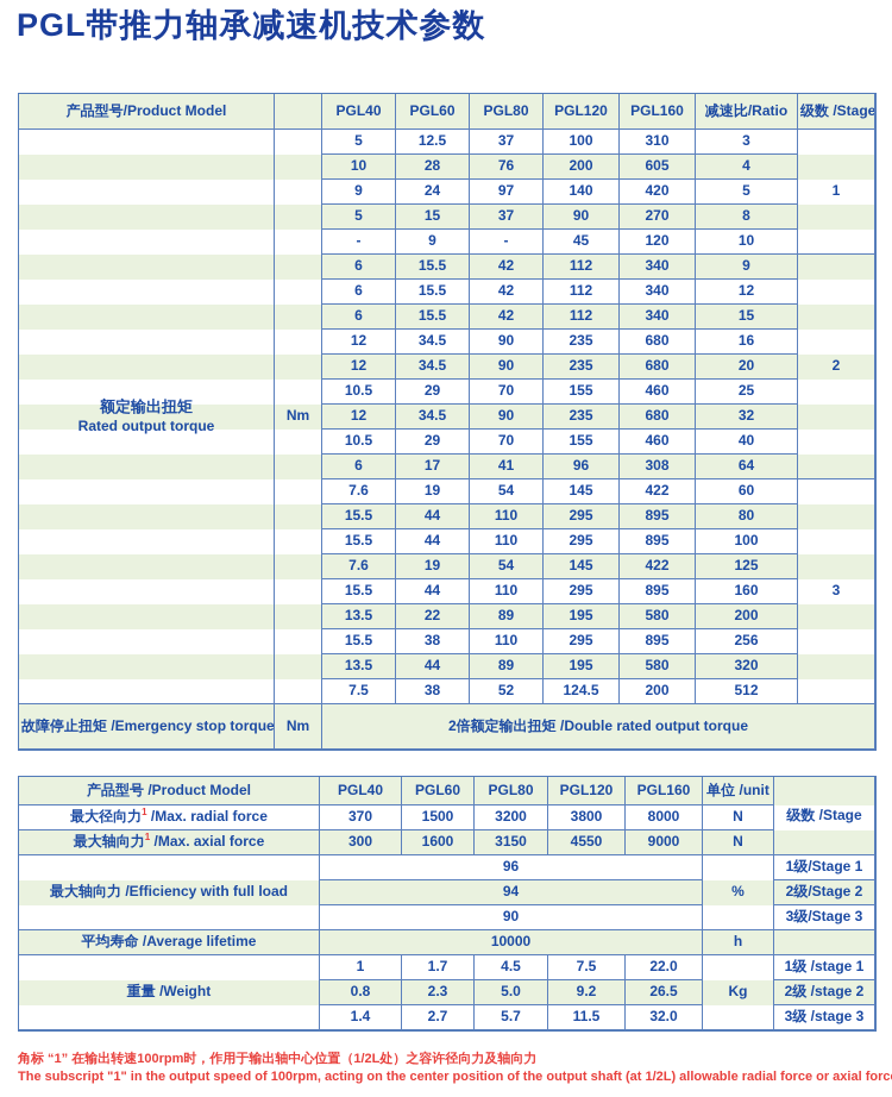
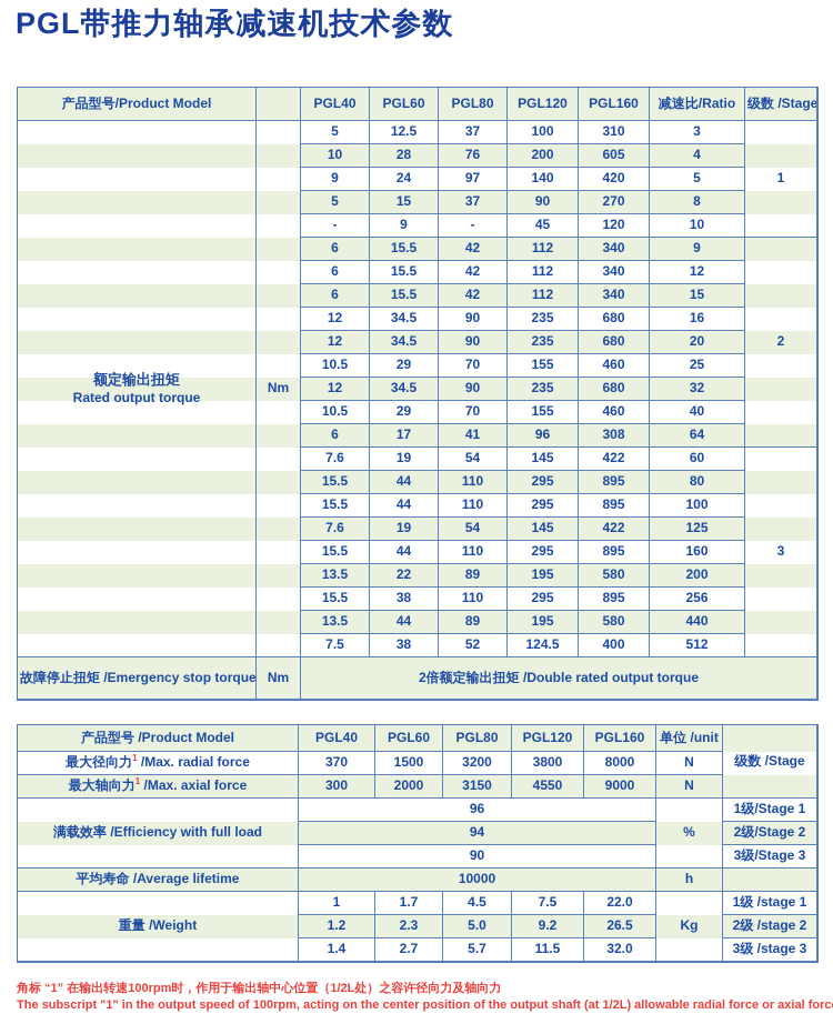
  PGL带推力轴承减速机技术参数
  产品型号/Product Model		PGL40	PGL60	PGL80	PGL120	PGL160	减速比/Ratio	级数 /Stage
  额定输出扭矩Rated output torque	Nm	5	12.5	37	100	310	3	1
  10	28	76	200	605	4
  9	24	97	140	420	5
  5	15	37	90	270	8
  -	9	-	45	120	10
  6	15.5	42	112	340	9	2
  6	15.5	42	112	340	12
  6	15.5	42	112	340	15
  12	34.5	90	235	680	16
  12	34.5	90	235	680	20
  10.5	29	70	155	460	25
  12	34.5	90	235	680	32
  10.5	29	70	155	460	40
  6	17	41	96	308	64
  7.6	19	54	145	422	60	3
  15.5	44	110	295	895	80
  15.5	44	110	295	895	100
  7.6	19	54	145	422	125
  15.5	44	110	295	895	160
  13.5	22	89	195	580	200
  15.5	38	110	295	895	256
- 13.5	44	89	195	580	320
+ 13.5	44	89	195	580	440
- 7.5	38	52	124.5	200	512
+ 7.5	38	52	124.5	400	512
  故障停止扭矩 /Emergency stop torque	Nm	2倍额定输出扭矩 /Double rated output torque
  产品型号 /Product Model	PGL40	PGL60	PGL80	PGL120	PGL160	单位 /unit	级数 /Stage
  最大径向力1 /Max. radial force	370	1500	3200	3800	8000	N
- 最大轴向力1 /Max. axial force	300	1600	3150	4550	9000	N
+ 最大轴向力1 /Max. axial force	300	2000	3150	4550	9000	N
- 最大轴向力 /Efficiency with full load	96	%	1级/Stage 1
+ 满载效率 /Efficiency with full load	96	%	1级/Stage 1
  94	2级/Stage 2
  90	3级/Stage 3
  平均寿命 /Average lifetime	10000	h
  重量 /Weight	1	1.7	4.5	7.5	22.0	Kg	1级 /stage 1
- 0.8	2.3	5.0	9.2	26.5	2级 /stage 2
+ 1.2	2.3	5.0	9.2	26.5	2级 /stage 2
  1.4	2.7	5.7	11.5	32.0	3级 /stage 3
  角标 “1” 在输出转速100rpm时，作用于输出轴中心位置（1/2L处）之容许径向力及轴向力
  The subscript "1" in the output speed of 100rpm, acting on the center position of the output shaft (at 1/2L) allowable radial force or axial forc
